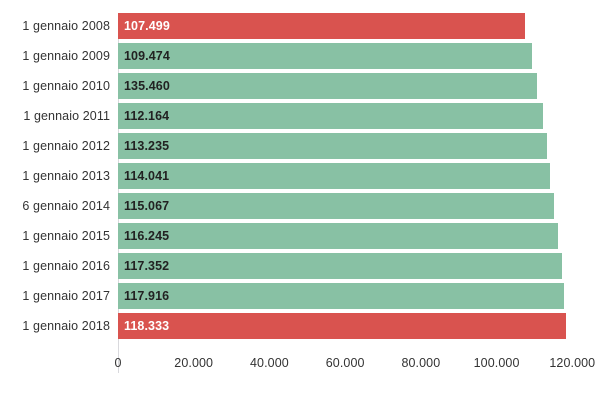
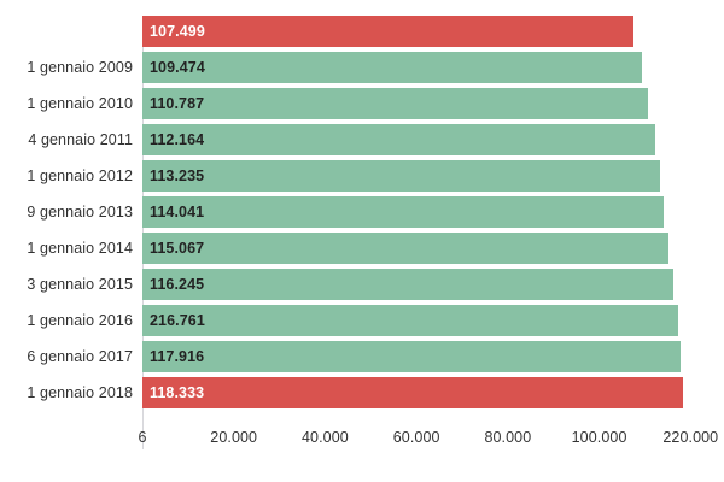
- 1 gennaio 2008
  107.499
  1 gennaio 2009
  109.474
  1 gennaio 2010
- 135.460
+ 110.787
- 1 gennaio 2011
+ 4 gennaio 2011
  112.164
  1 gennaio 2012
  113.235
- 1 gennaio 2013
+ 9 gennaio 2013
  114.041
- 6 gennaio 2014
+ 1 gennaio 2014
  115.067
- 1 gennaio 2015
+ 3 gennaio 2015
  116.245
  1 gennaio 2016
- 117.352
+ 216.761
- 1 gennaio 2017
+ 6 gennaio 2017
  117.916
  1 gennaio 2018
  118.333
- 0
+ 6
  20.000
  40.000
  60.000
  80.000
  100.000
- 120.000
+ 220.000
